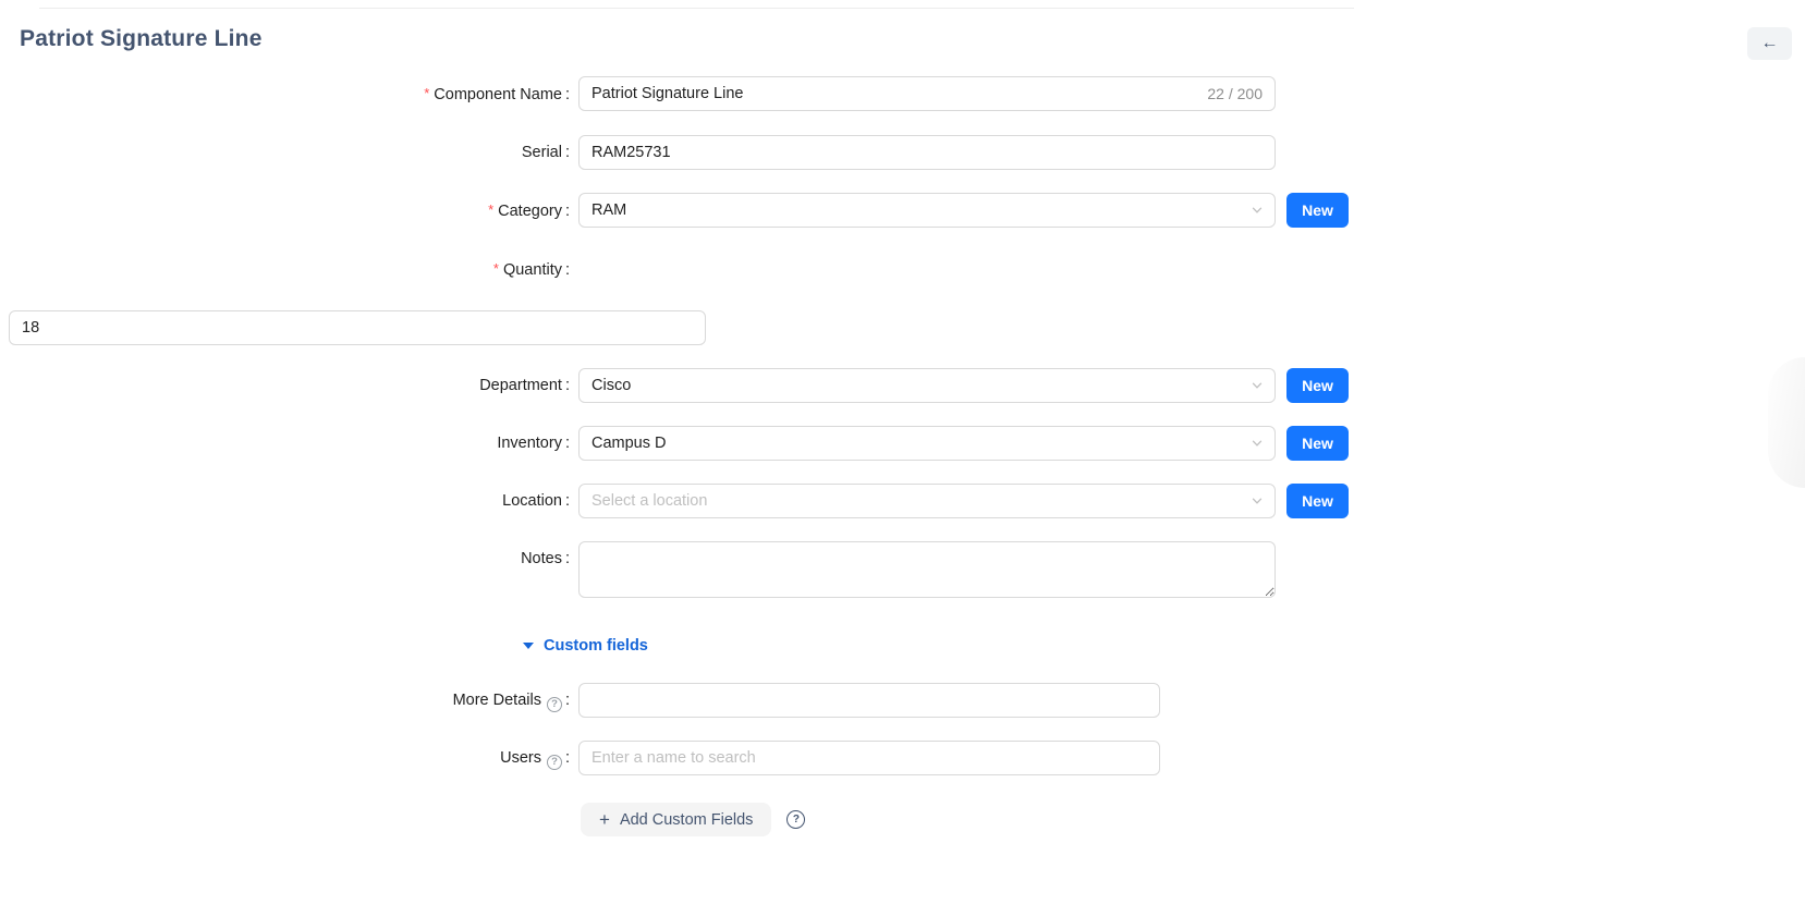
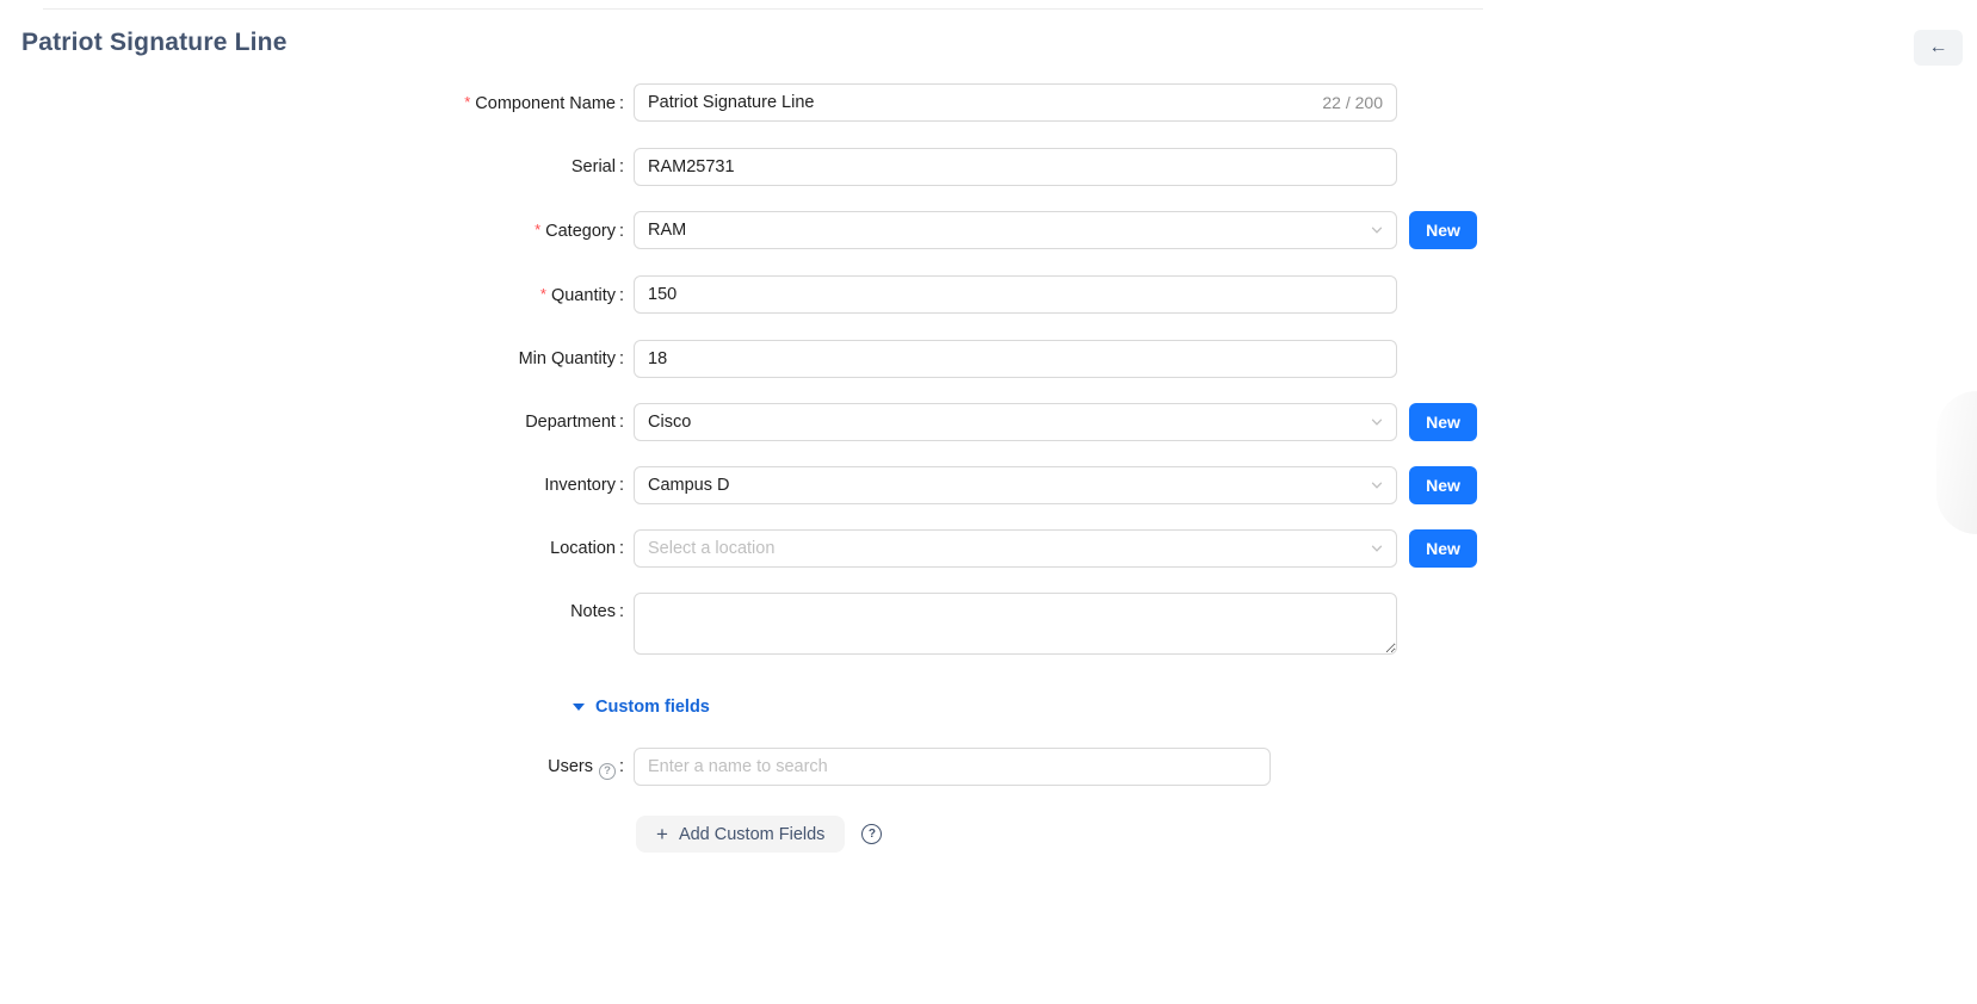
  Patriot Signature Line
  ←
  Component Name
  Patriot Signature Line
  22 / 200
  Serial
  RAM25731
  Category
  RAM
  New
  Quantity
+ 150
+ Min Quantity
  18
  Department
  Cisco
  New
  Inventory
  Campus D
  New
  Location
  Select a location
  New
  Notes
  Custom fields
- More Details ?
  Users ?
  Enter a name to search
  +
  Add Custom Fields
  ?
